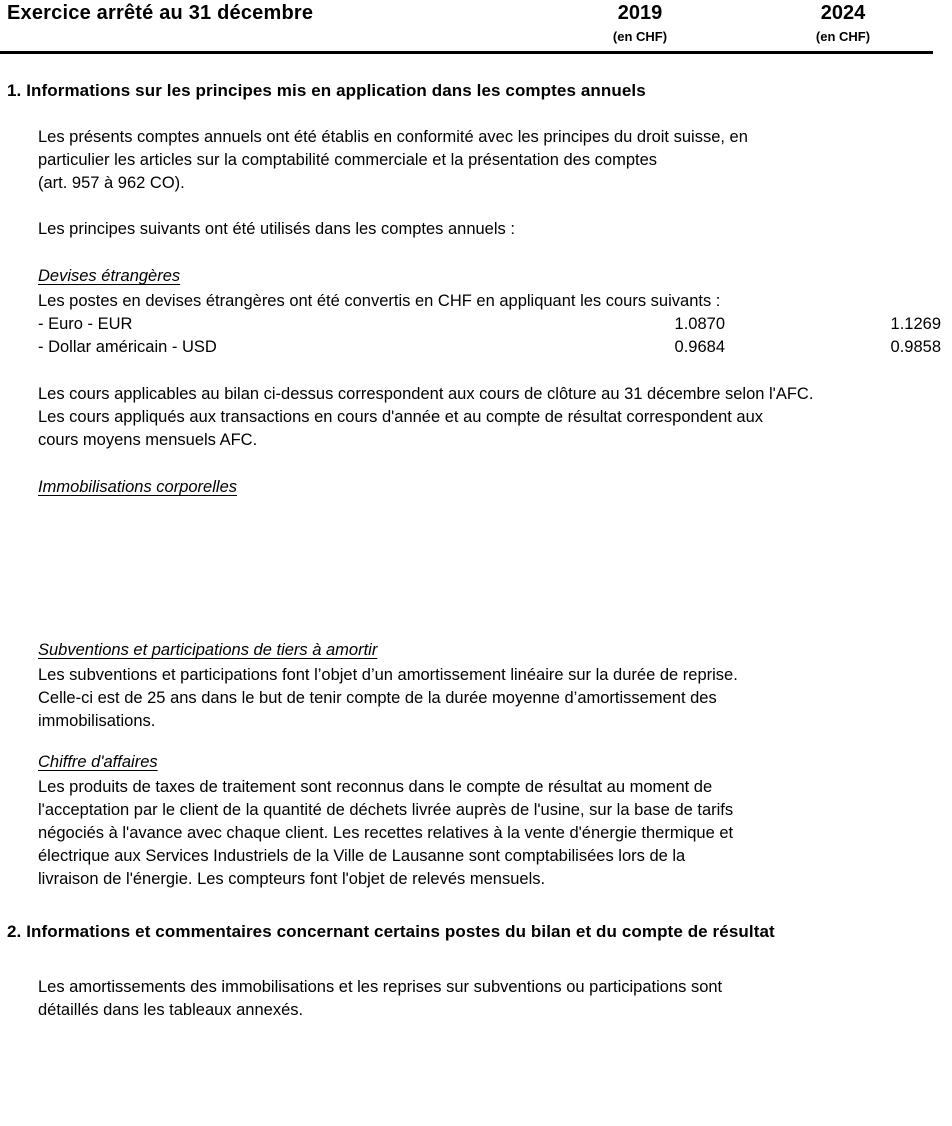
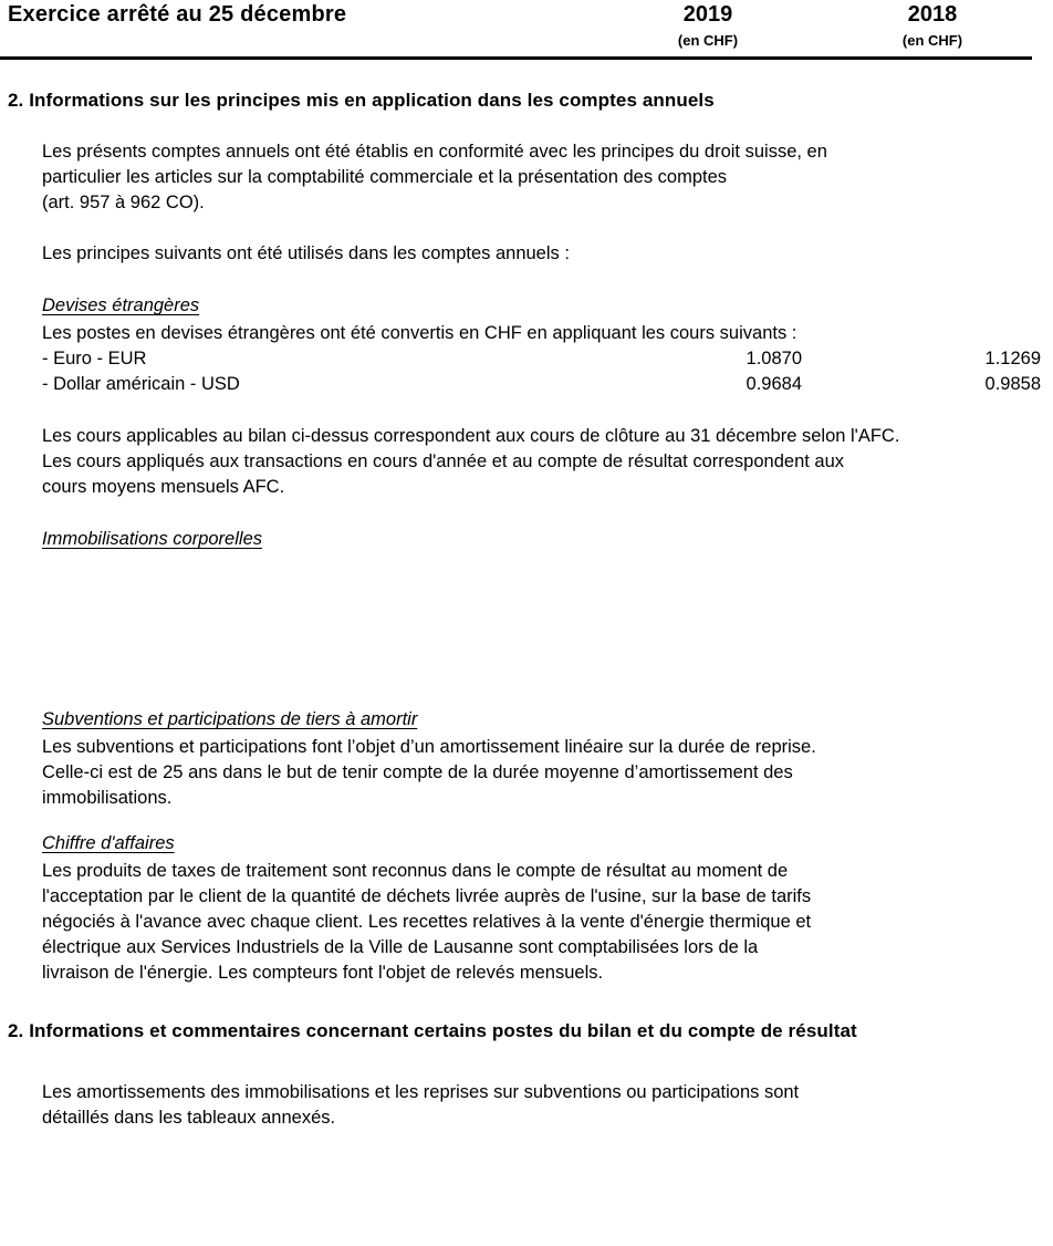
- Exercice arrêté au 31 décembre
+ Exercice arrêté au 25 décembre
  2019
  (en CHF)
- 2024
+ 2018
  (en CHF)
- 1. Informations sur les principes mis en application dans les comptes annuels
+ 2. Informations sur les principes mis en application dans les comptes annuels
  Les présents comptes annuels ont été établis en conformité avec les principes du droit suisse, en
  particulier les articles sur la comptabilité commerciale et la présentation des comptes
  (art. 957 à 962 CO).
  Les principes suivants ont été utilisés dans les comptes annuels :
  Devises étrangères
  Les postes en devises étrangères ont été convertis en CHF en appliquant les cours suivants :
  - Euro - EUR
  1.0870
  1.1269
  - Dollar américain - USD
  0.9684
  0.9858
  Les cours applicables au bilan ci-dessus correspondent aux cours de clôture au 31 décembre selon l'AFC.
  Les cours appliqués aux transactions en cours d'année et au compte de résultat correspondent aux
  cours moyens mensuels AFC.
  Immobilisations corporelles
  Subventions et participations de tiers à amortir
  Les subventions et participations font l’objet d’un amortissement linéaire sur la durée de reprise.
  Celle-ci est de 25 ans dans le but de tenir compte de la durée moyenne d’amortissement des
  immobilisations.
  Chiffre d'affaires
  Les produits de taxes de traitement sont reconnus dans le compte de résultat au moment de
  l'acceptation par le client de la quantité de déchets livrée auprès de l'usine, sur la base de tarifs
  négociés à l'avance avec chaque client. Les recettes relatives à la vente d'énergie thermique et
  électrique aux Services Industriels de la Ville de Lausanne sont comptabilisées lors de la
  livraison de l'énergie. Les compteurs font l'objet de relevés mensuels.
  2. Informations et commentaires concernant certains postes du bilan et du compte de résultat
  Les amortissements des immobilisations et les reprises sur subventions ou participations sont
  détaillés dans les tableaux annexés.
